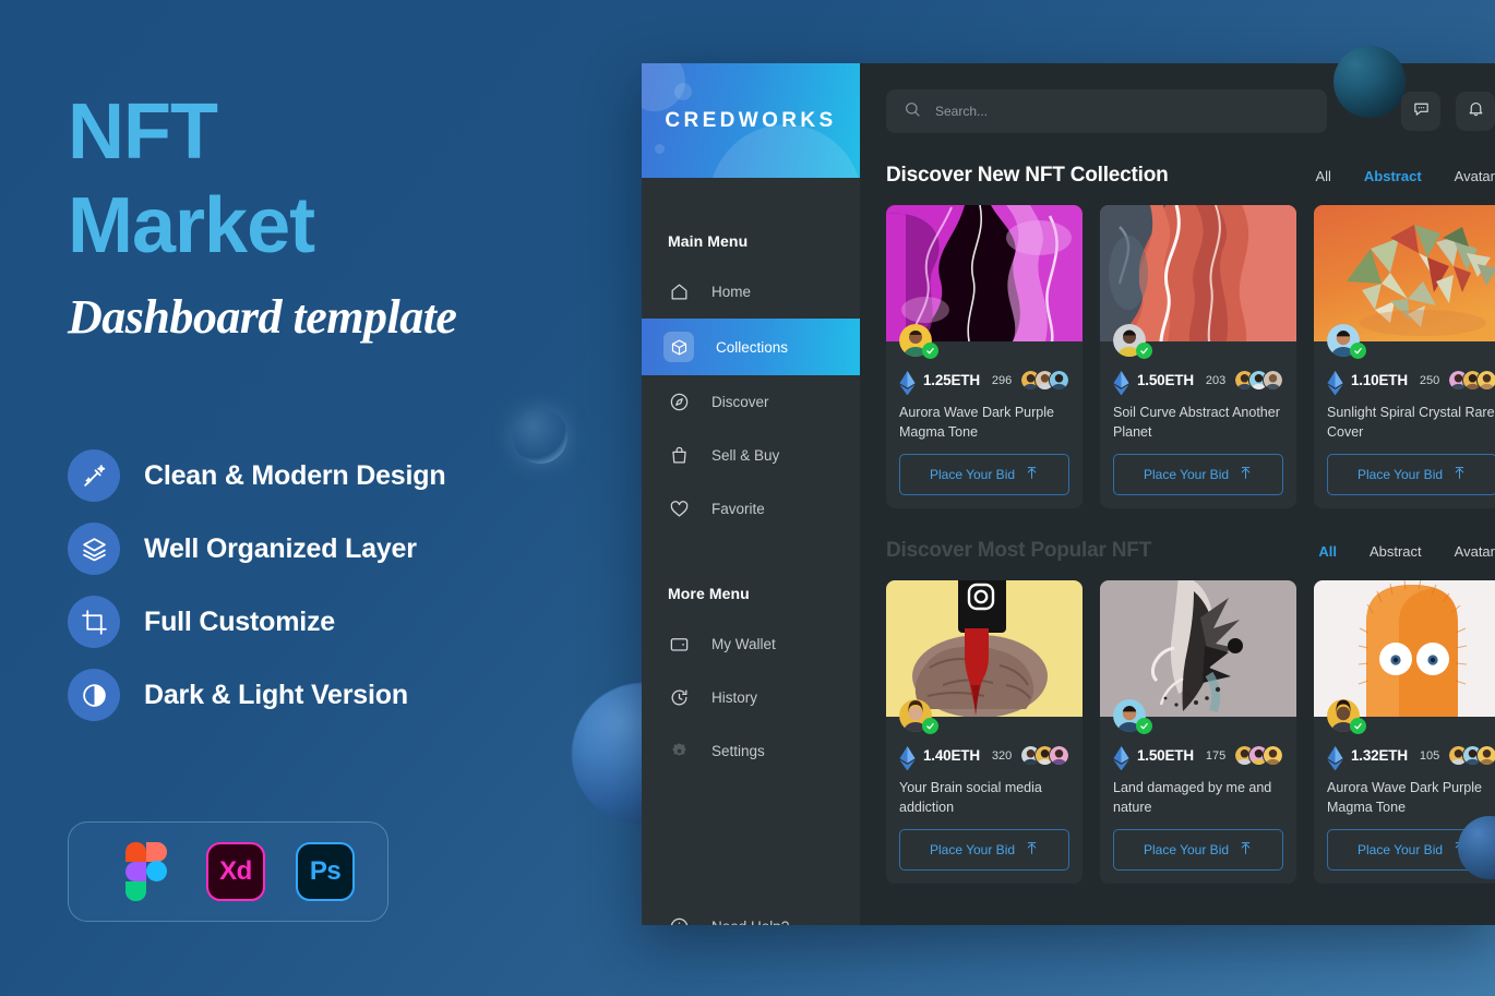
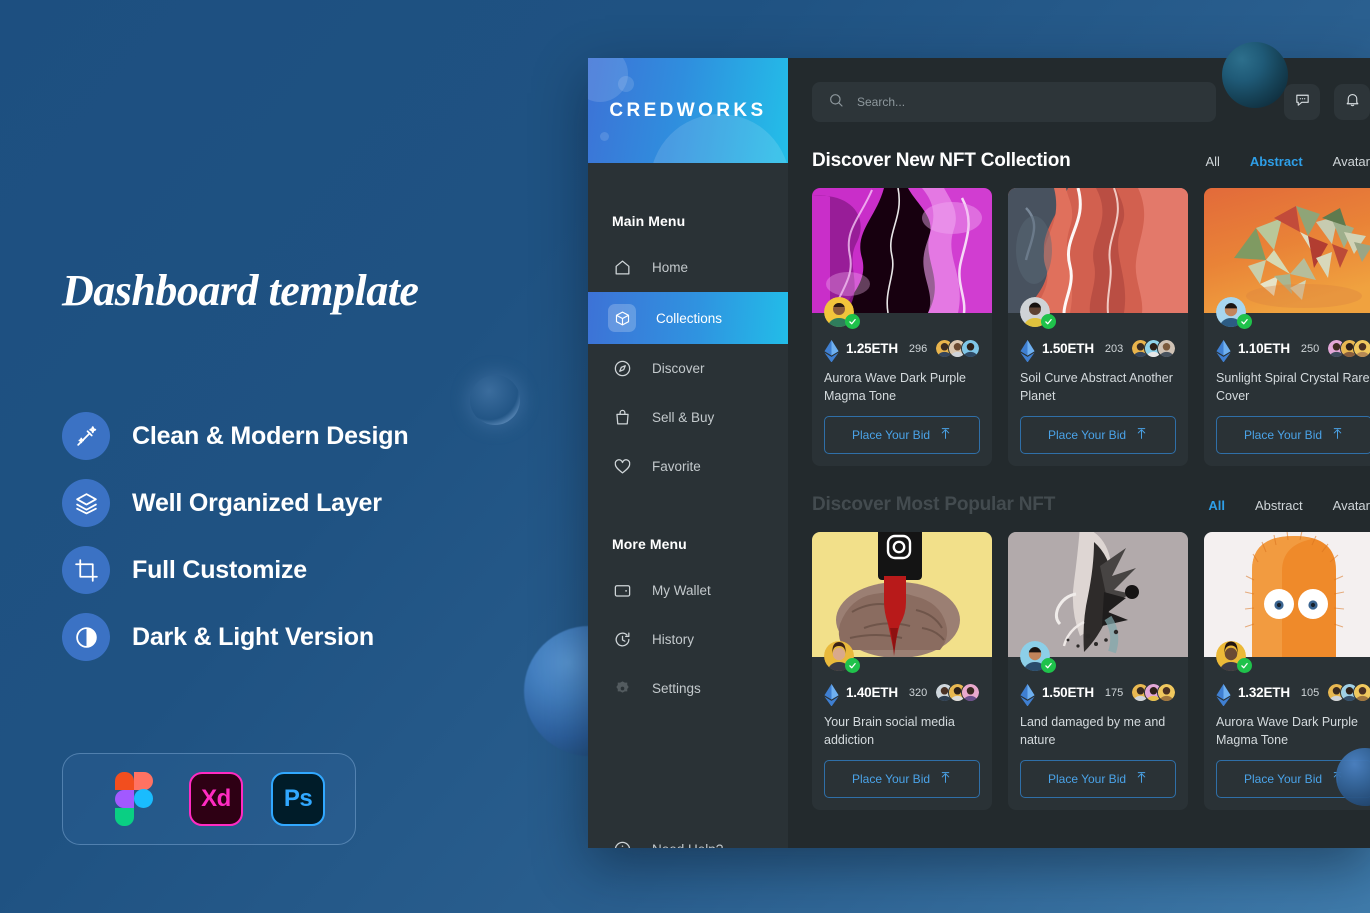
- NFT
- Market
  Dashboard template
  Clean & Modern Design
  Well Organized Layer
  Full Customize
  Dark & Light Version
  Xd
  Ps
  CREDWORKS
  Main Menu
  Home
  Collections
  Discover
  Sell & Buy
  Favorite
  More Menu
  My Wallet
  History
  Settings
  Search...
  Discover New NFT Collection
  All
  Abstract
  Avatar
  1.25ETH
  296
  Aurora Wave Dark Purple Magma Tone
  Place Your Bid
  1.50ETH
  203
  Soil Curve Abstract Another Planet
  Place Your Bid
  1.10ETH
  250
  Sunlight Spiral Crystal Rare Cover
  Place Your Bid
  Discover Most Popular NFT
  All
  Abstract
  Avatar
  1.40ETH
  320
  Your Brain social media addiction
  Place Your Bid
  1.50ETH
  175
  Land damaged by me and nature
  Place Your Bid
  1.32ETH
  105
  Aurora Wave Dark Purple Magma Tone
  Place Your Bid
